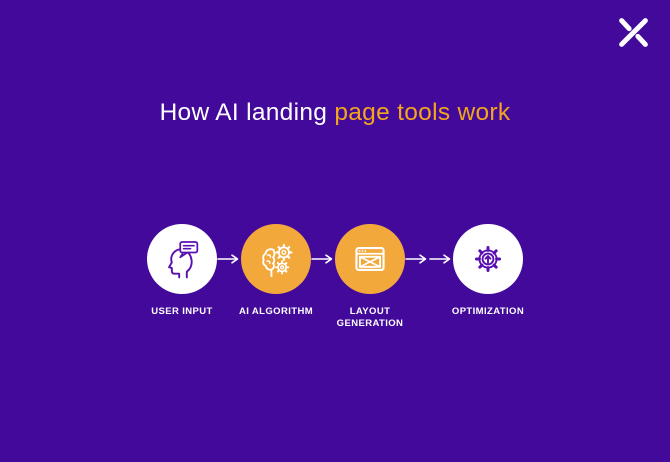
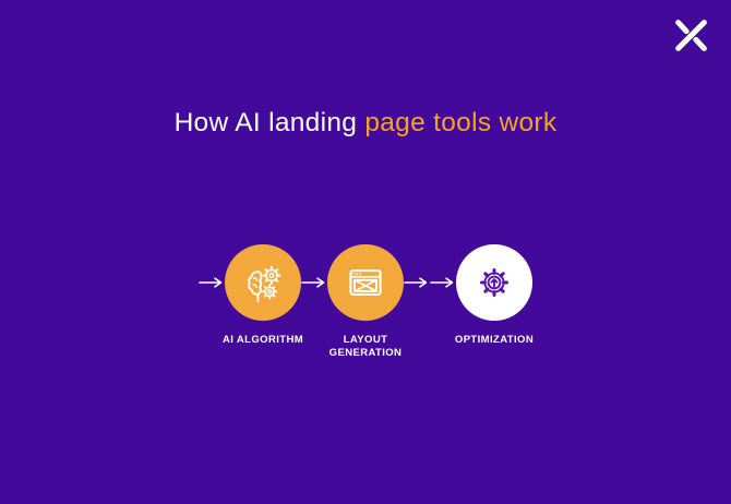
  How AI landing page tools work
- USER INPUT
  AI ALGORITHM
  LAYOUT GENERATION
  OPTIMIZATION
